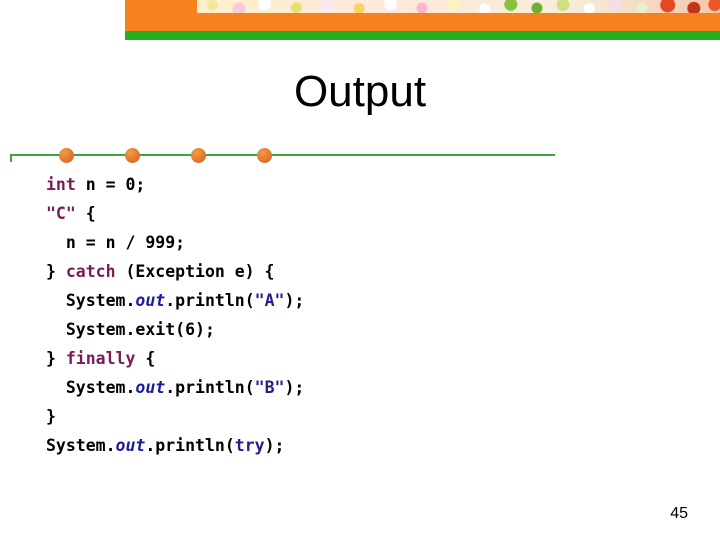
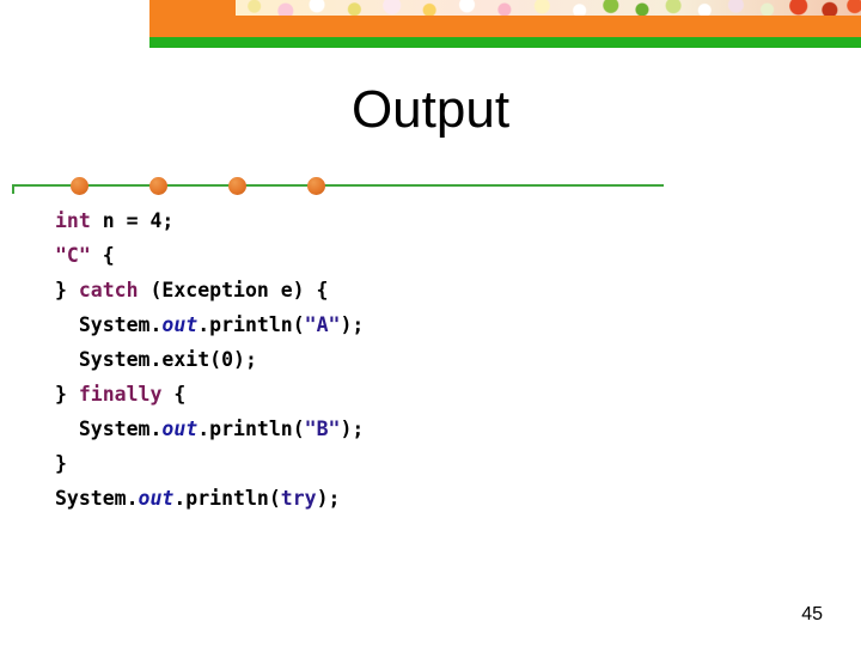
  Output
- int n = 0;
+ int n = 4;
  "C" {
- n = n / 999;
  } catch (Exception e) {
  System.out.println("A");
- System.exit(6);
+ System.exit(0);
  } finally {
  System.out.println("B");
  }
  System.out.println(try);
  45
